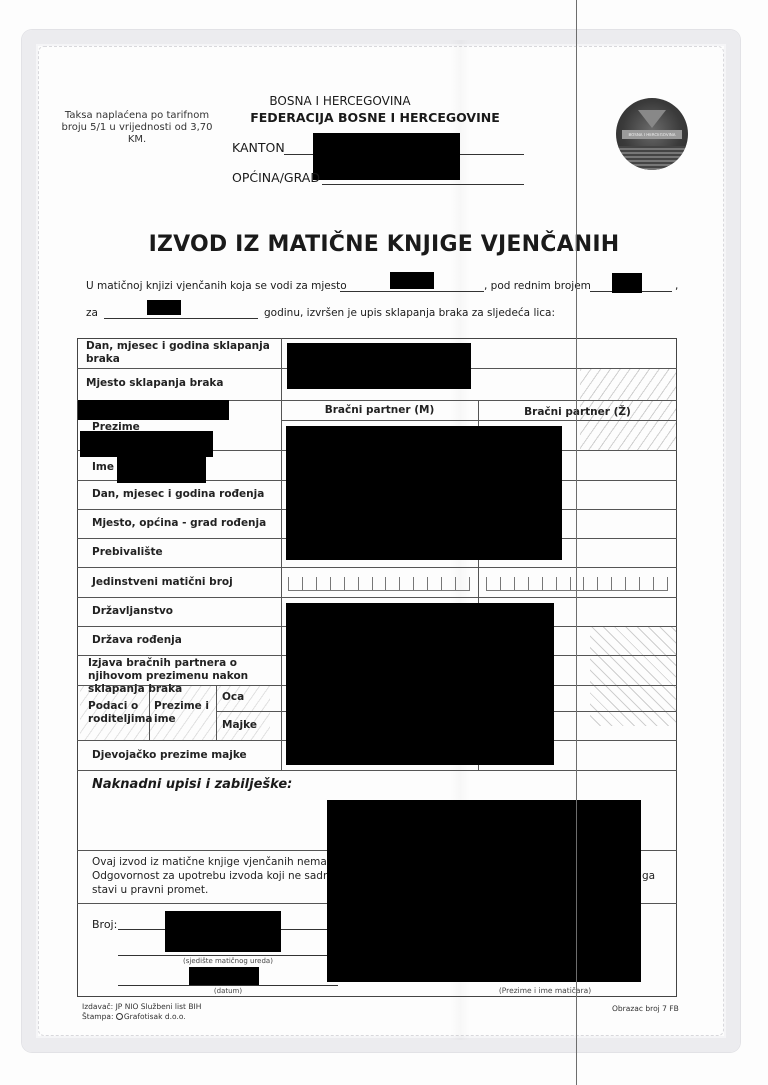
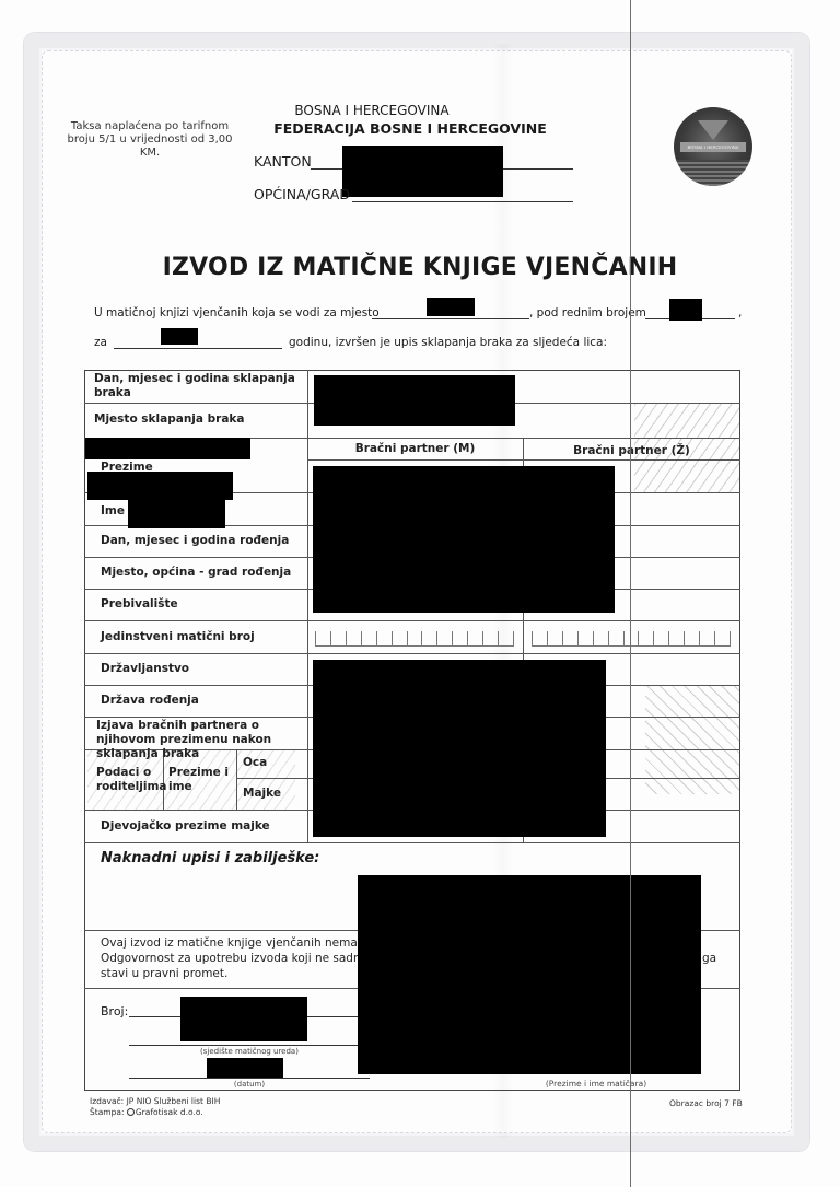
- Taksa naplaćena po tarifnom broju 5/1 u vrijednosti od 3,70 KM.
+ Taksa naplaćena po tarifnom broju 5/1 u vrijednosti od 3,00 KM.
  BOSNA I HERCEGOVINA
  FEDERACIJA BOSNE I HERCEGOVINE
  KANTON
  OPĆINA/GRAD
  IZVOD IZ MATIČNE KNJIGE VJENČANIH
  U matičnoj knjizi vjenčanih koja se vodi za mjesto
  , pod rednim brojem
  ,
  za
  godinu, izvršen je upis sklapanja braka za sljedeća lica:
  Dan, mjesec i godina sklapanja braka
  Mjesto sklapanja braka
  Bračni partner (M)
  Bračni prtner (Ž)
  Prezime
  Ime
  Dan, mjesec i godina rođenja
  Mjesto, općina - grad rođenja
  Prebivalište
  Jedinstveni matični broj
  Državljanstvo
  Država rođenja
  Izjava bračnih partnera o njihovom prezimenu nakon sklapanja braka
  Podaci o roditeljima
  Prezime i ime
  Oca
  Majke
  Djevojačko prezime majke
  Naknadni upisi i zabilješke:
  Ovaj izvod iz matične knjige vjenčanih nema
  Odgovornost za upotrebu izvoda koji ne sadr
  ga
  stavi u pravni promet.
  Broj:
  (sjedište matičnog ureda)
  (datum)
  (Prezime i ime matičara)
  Izdavač: JP NIO Službeni list BIH
  Štampa: Grafotisak d.o.o.
  Obrazac broj 7 FB
